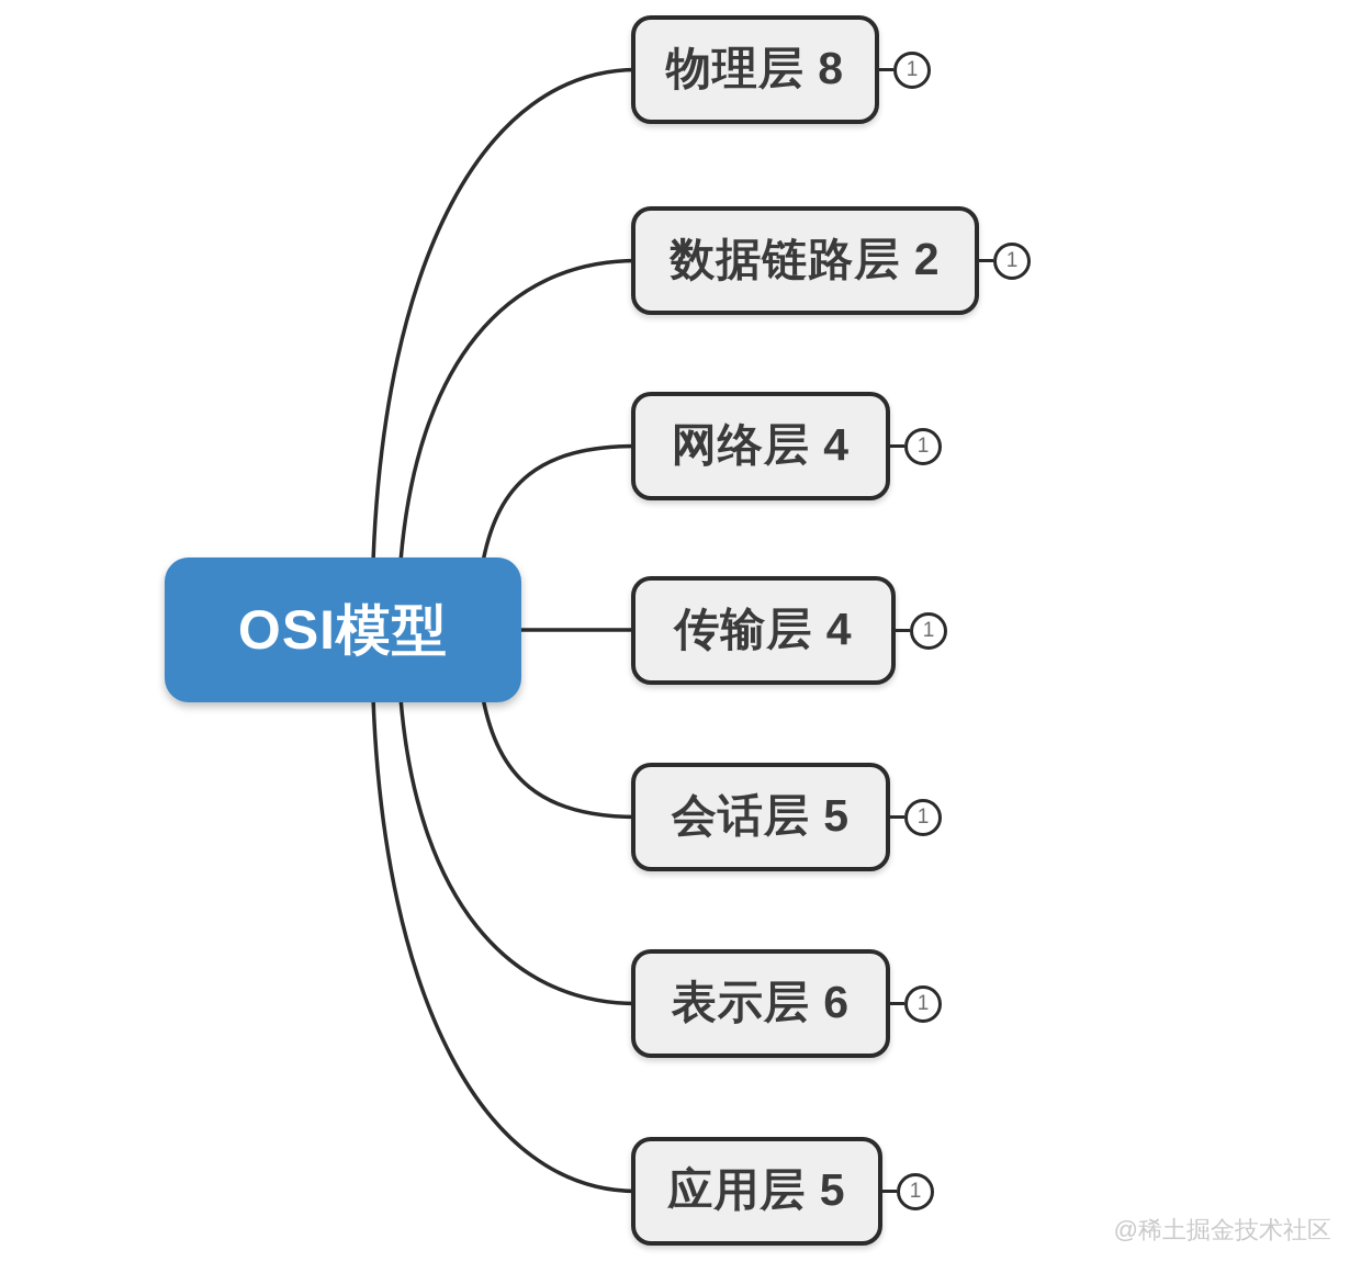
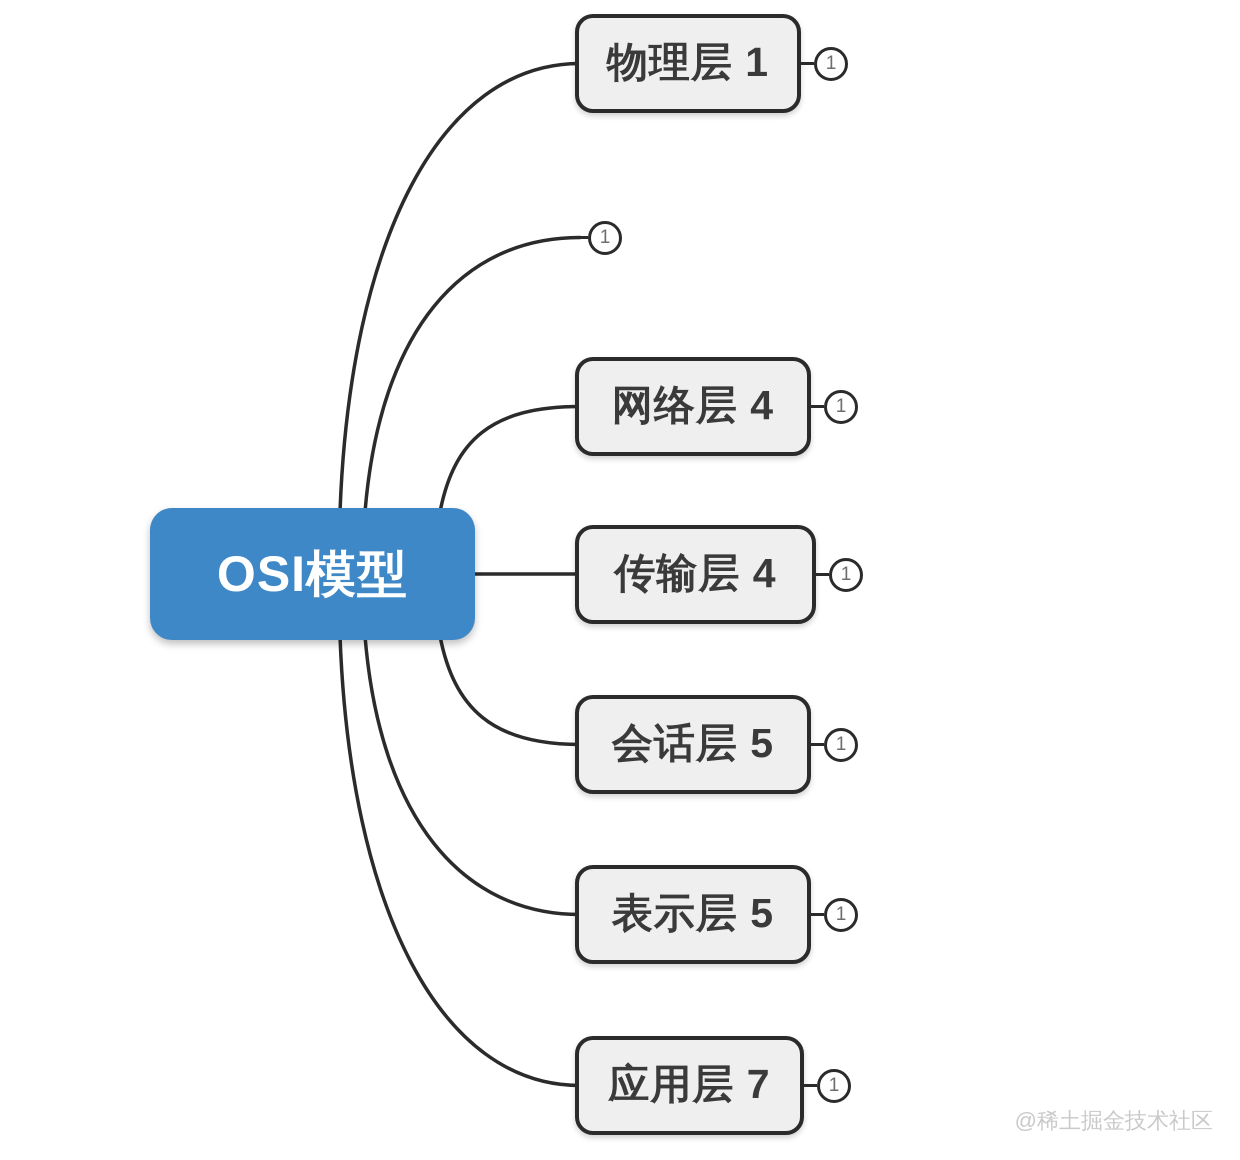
  OSI模型
- 物理层 8
+ 物理层 1
  1
- 数据链路层 2
  1
  网络层 4
  1
  传输层 4
  1
  会话层 5
  1
- 表示层 6
+ 表示层 5
  1
- 应用层 5
+ 应用层 7
  1
  @稀土掘金技术社区
